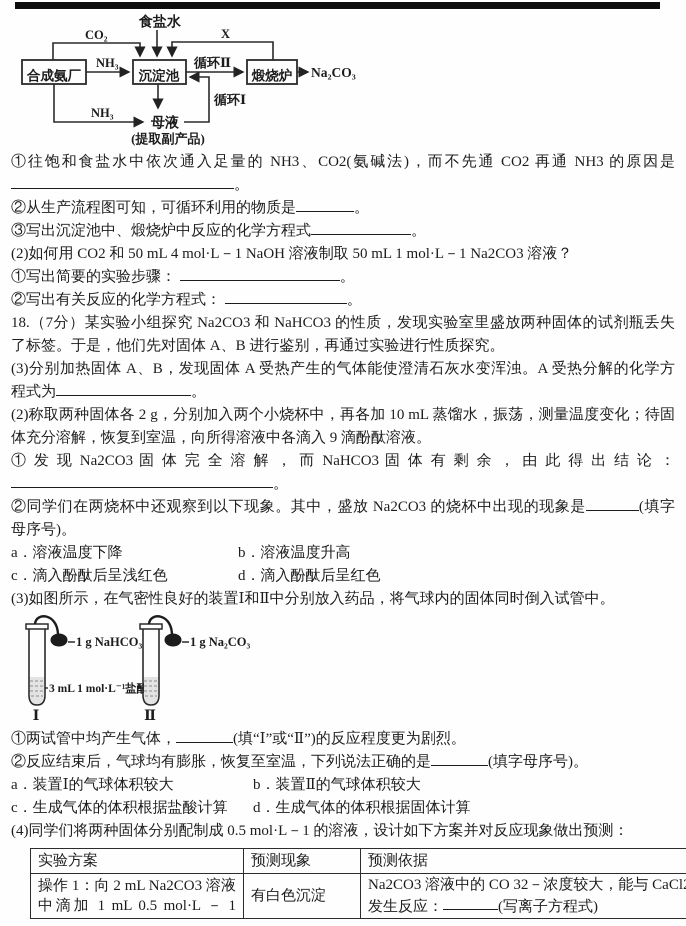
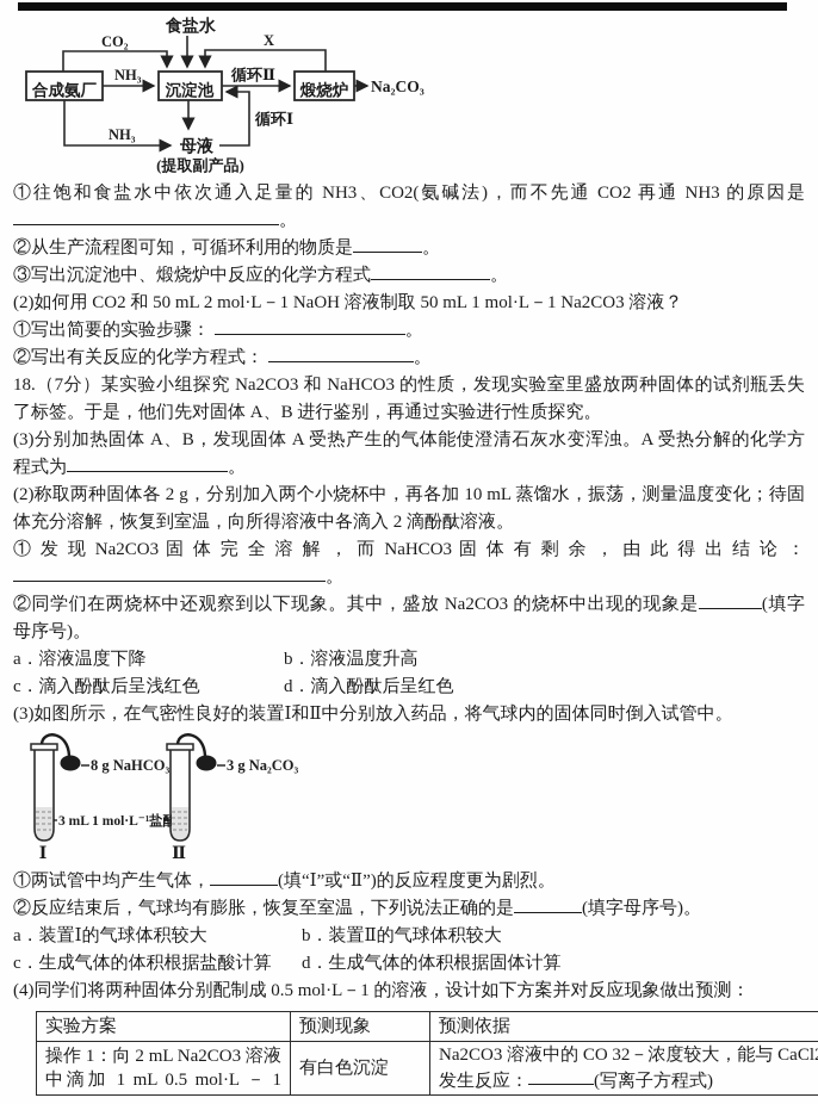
  食盐水
  CO₂
  X
  NH₃
  循环Ⅱ
  循环Ⅰ
  NH₃
  合成氨厂
  沉淀池
  煅烧炉
  Na₂CO₃
  母液
  (提取副产品)
  ①往饱和食盐水中依次通入足量的 NH3、CO2(氨碱法)，而不先通 CO2 再通 NH3 的原因是
  。
  ②从生产流程图可知，可循环利用的物质是 。
  ③写出沉淀池中、煅烧炉中反应的化学方程式 。
- (2)如何用 CO2 和 50 mL 4 mol·L－1 NaOH 溶液制取 50 mL 1 mol·L－1 Na2CO3 溶液？
+ (2)如何用 CO2 和 50 mL 2 mol·L－1 NaOH 溶液制取 50 mL 1 mol·L－1 Na2CO3 溶液？
  ①写出简要的实验步骤： 。
  ②写出有关反应的化学方程式： 。
  18.（7分）某实验小组探究 Na2CO3 和 NaHCO3 的性质，发现实验室里盛放两种固体的试剂瓶丢失
  了标签。于是，他们先对固体 A、B 进行鉴别，再通过实验进行性质探究。
  (3)分别加热固体 A、B，发现固体 A 受热产生的气体能使澄清石灰水变浑浊。A 受热分解的化学方
  程式为 。
  (2)称取两种固体各 2 g，分别加入两个小烧杯中，再各加 10 mL 蒸馏水，振荡，测量温度变化；待固
- 体充分溶解，恢复到室温，向所得溶液中各滴入 9 滴酚酞溶液。
+ 体充分溶解，恢复到室温，向所得溶液中各滴入 2 滴酚酞溶液。
  ① 发 现 Na2CO3 固 体 完 全 溶 解 ， 而 NaHCO3 固 体 有 剩 余 ， 由 此 得 出 结 论 ：
  。
  ②同学们在两烧杯中还观察到以下现象。其中，盛放 Na2CO3 的烧杯中出现的现象是 (填字
  母序号)。
  a．溶液温度下降 b．溶液温度升高
  c．滴入酚酞后呈浅红色 d．滴入酚酞后呈红色
  (3)如图所示，在气密性良好的装置Ⅰ和Ⅱ中分别放入药品，将气球内的固体同时倒入试管中。
- 1 g NaHCO₃
+ 8 g NaHCO₃
  3 mL 1 mol·L⁻¹盐
- 1 g Na₂CO₃
+ 3 g Na₂CO₃
  Ⅰ
  Ⅱ
  ①两试管中均产生气体， (填“Ⅰ”或“Ⅱ”)的反应程度更为剧烈。
  ②反应结束后，气球均有膨胀，恢复至室温，下列说法正确的是 (填字母序号)。
  a．装置Ⅰ的气球体积较大 b．装置Ⅱ的气球体积较大
  c．生成气体的体积根据盐酸计算 d．生成气体的体积根据固体计算
  (4)同学们将两种固体分别配制成 0.5 mol·L－1 的溶液，设计如下方案并对反应现象做出预测：
  实验方案	预测现象	预测依据
  操作 1：向 2 mL Na2CO3 溶液中滴加 1 mL 0.5 mol·L － 1	有白色沉淀	Na2CO3 溶液中的 CO 32－浓度较大，能与 CaCl 发生反应： (写离子方程式)
